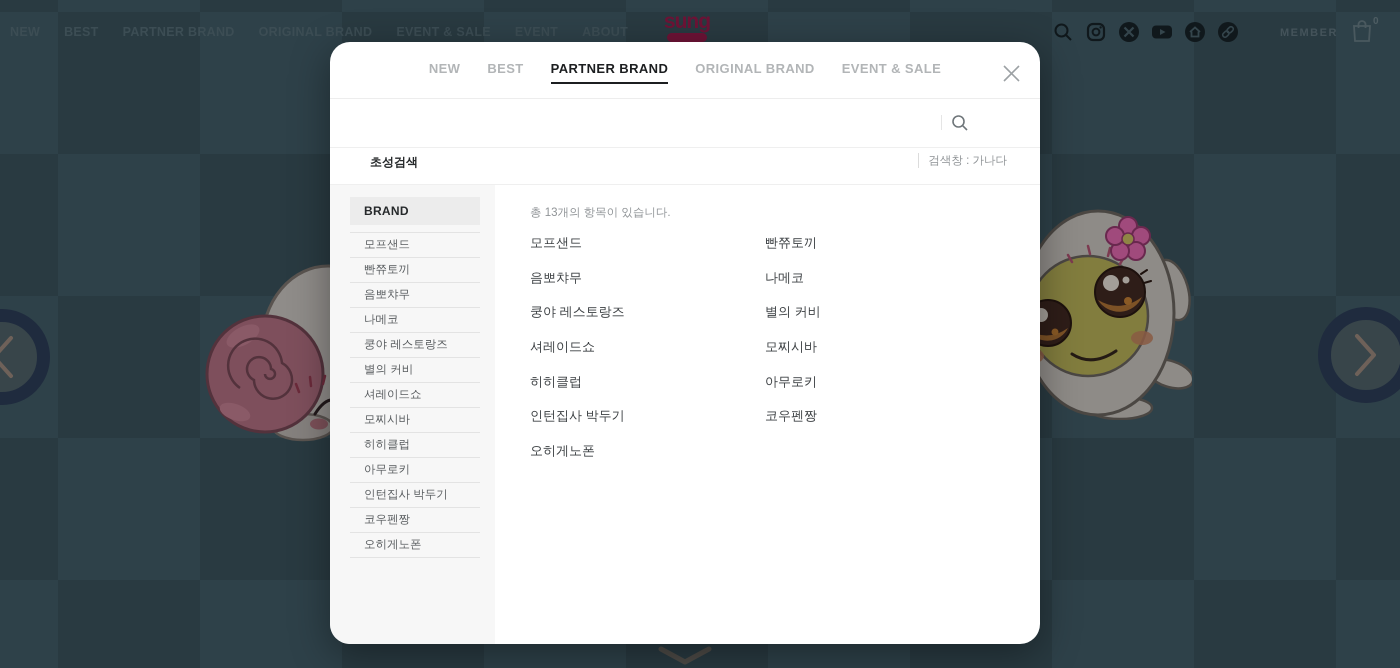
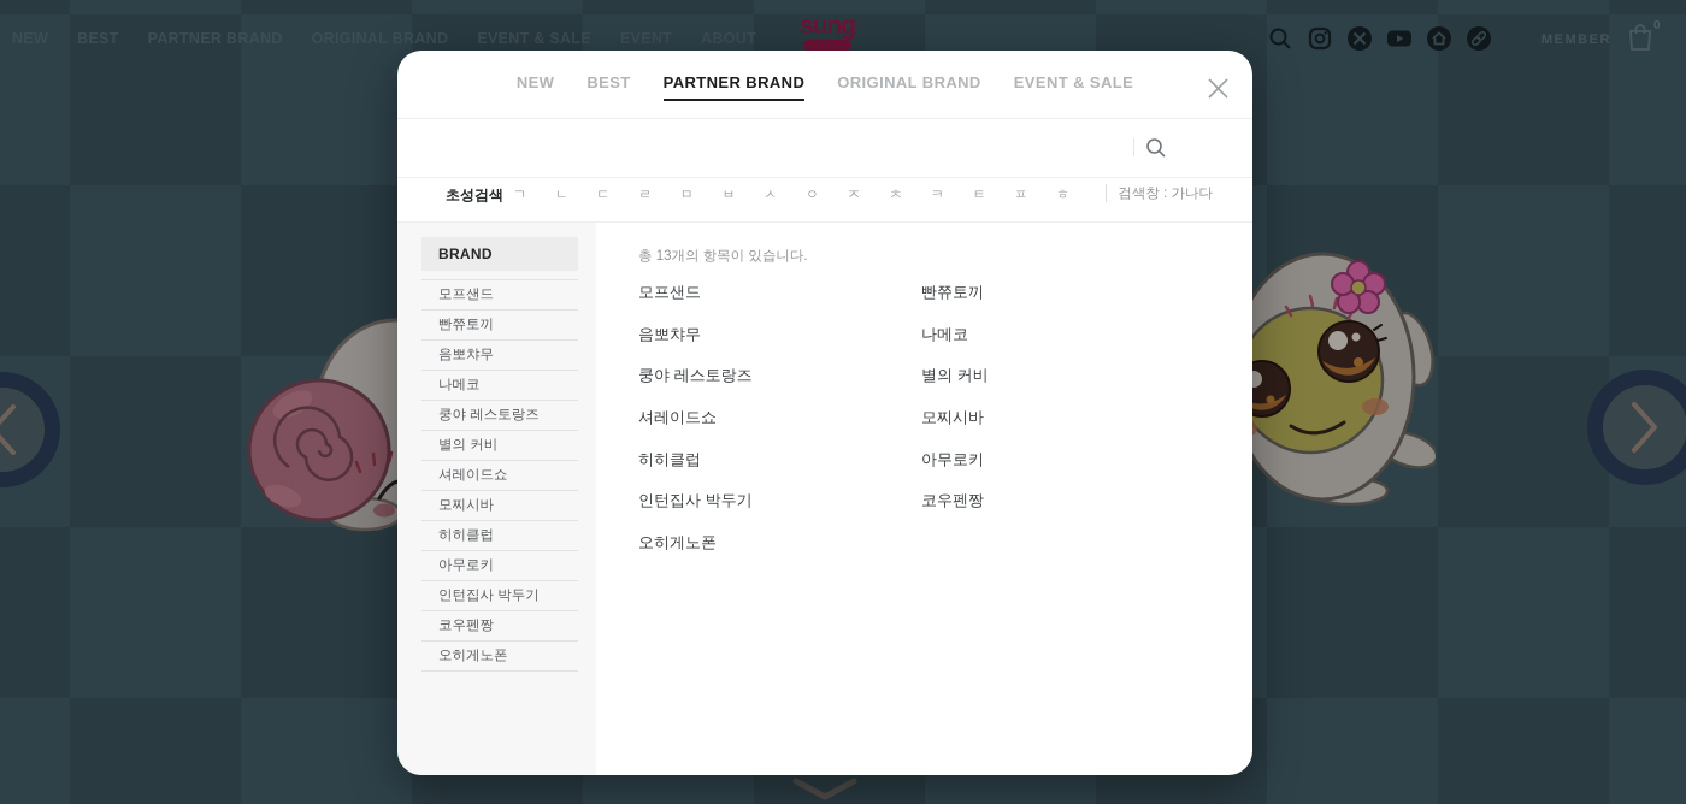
  ORIGINAL BRAND
  sung
  MEMBER
  0
  NEW
  BEST
  PARTNER BRAND
  ORIGINAL BRAND
  EVENT & SALE
  초성검색
+ ㄱ
+ ㄴ
+ ㄷ
+ ㄹ
+ ㅁ
+ ㅂ
+ ㅅ
+ ㅇ
+ ㅈ
+ ㅊ
+ ㅋ
+ ㅌ
+ ㅍ
+ ㅎ
  검색창 : 가나다
  BRAND
  모프샌드
  빤쮸토끼
  음뽀챠무
  나메코
  쿵야 레스토랑즈
  별의 커비
  셔레이드쇼
  모찌시바
  히히클럽
  아무로키
  인턴집사 박두기
  코우펜짱
  오히게노폰
  총 13개의 항목이 있습니다.
  모프샌드
  빤쮸토끼
  음뽀챠무
  나메코
  쿵야 레스토랑즈
  별의 커비
  셔레이드쇼
  모찌시바
  히히클럽
  아무로키
  인턴집사 박두기
  코우펜짱
  오히게노폰
